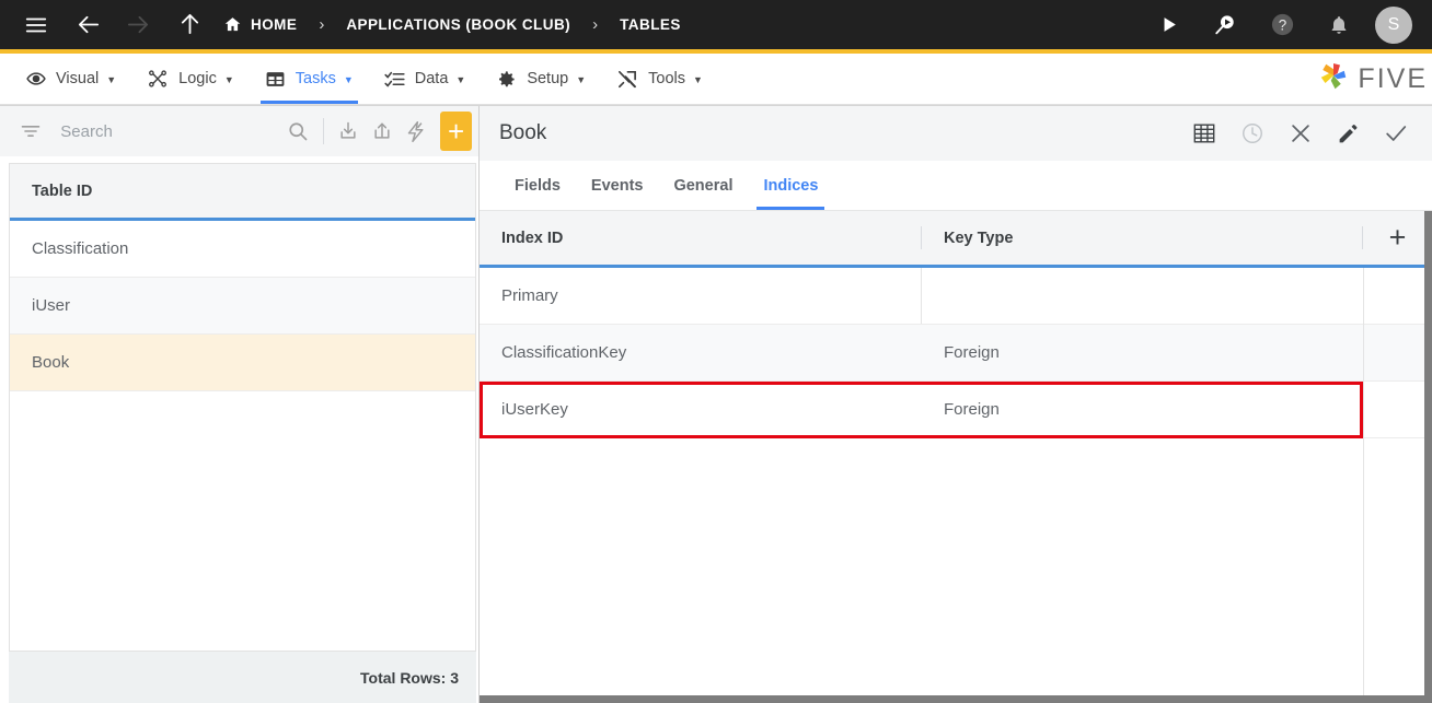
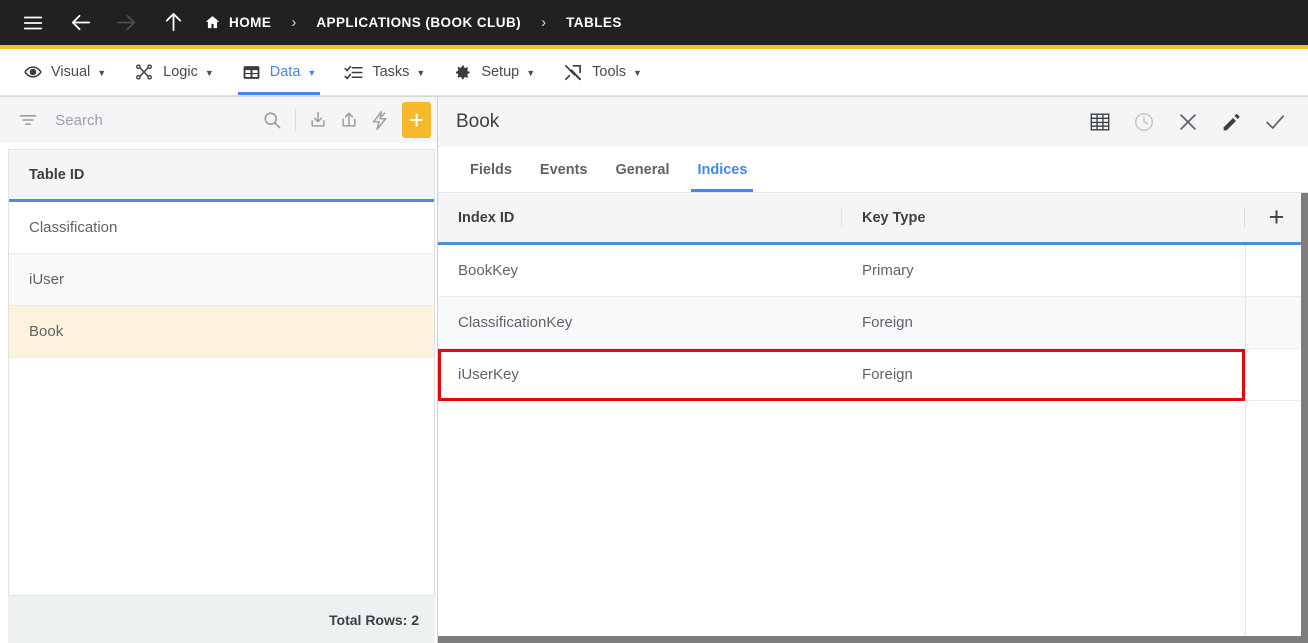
  HOME
  ›
  APPLICATIONS (BOOK CLUB)
  ›
  TABLES
- ?
- S
  Visual
  ▼
  Logic
  ▼
- Tasks
+ Data
  ▼
- Data
+ Tasks
  ▼
  Setup
  ▼
  Tools
  ▼
- FIVE
  Search
  +
  Table ID
  Classification
  iUser
  Book
- Total Rows: 3
+ Total Rows: 2
  Book
  Fields
  Events
  General
  Indices
  Index ID
  Key Type
  +
+ BookKey
  Primary
  ClassificationKey
  Foreign
  iUserKey
  Foreign
